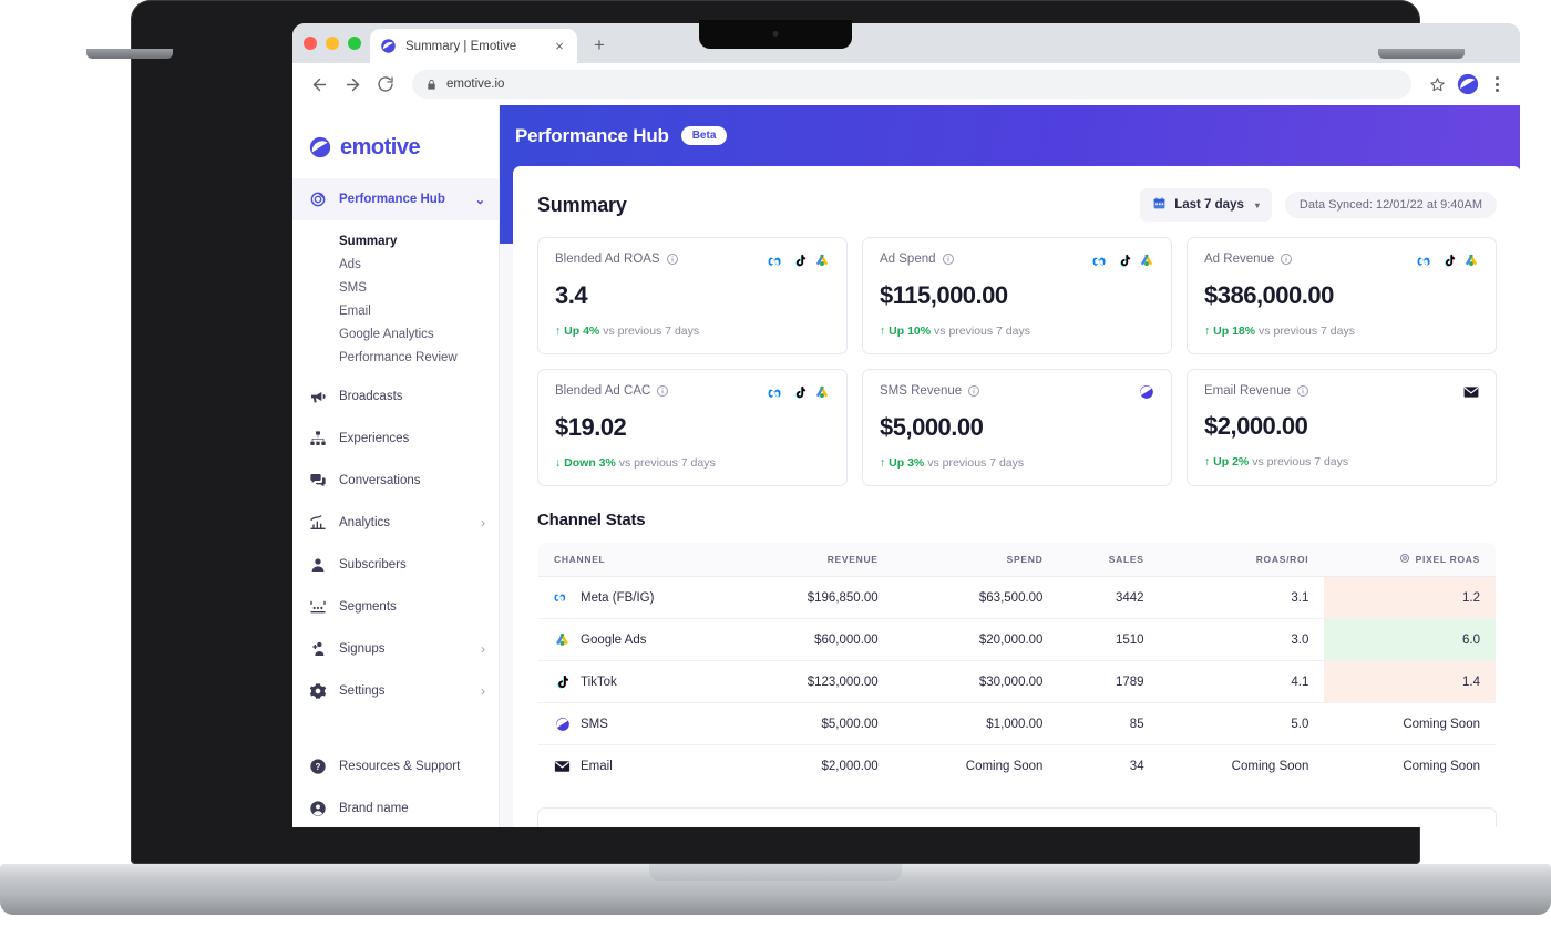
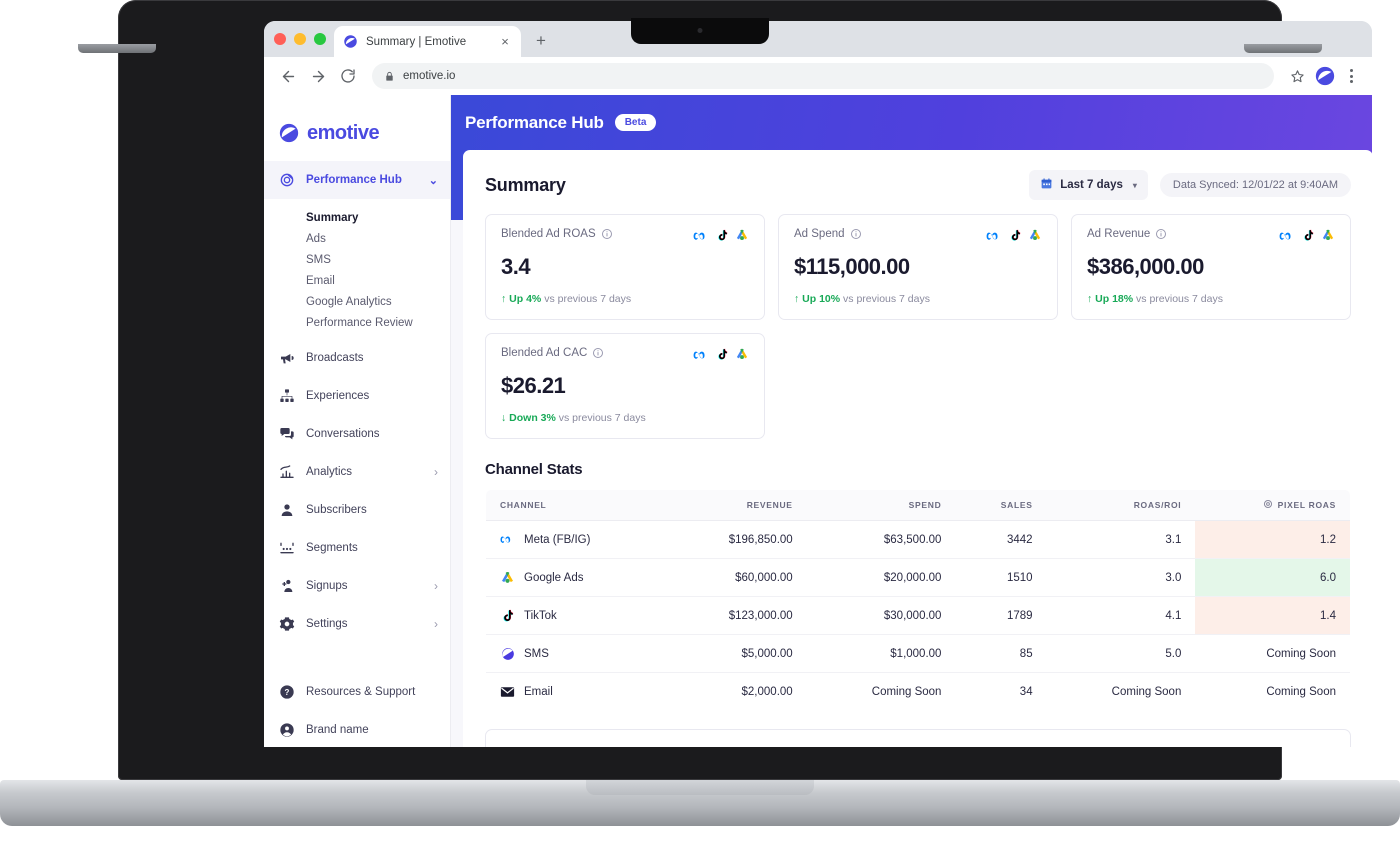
  Summary | Emotive
  ×
  +
  emotive.io
  emotive
  Performance Hub
  ⌄
  Summary
  Ads
  SMS
  Email
  Google Analytics
  Performance Review
  Broadcasts
  Experiences
  Conversations
  Analytics
  ›
  Subscribers
  Segments
  Signups
  ›
  Settings
  ›
  ?
  Resources & Support
  Brand name
  Performance Hub
  Beta
  Summary
  Last 7 days
  ▾
  Data Synced: 12/01/22 at 9:40AM
  Blended Ad ROAS
  3.4
  ↑ Up 4% vs previous 7 days
  Ad Spend
  $115,000.00
  ↑ Up 10% vs previous 7 days
  Ad Revenue
  $386,000.00
  ↑ Up 18% vs previous 7 days
  Blended Ad CAC
- $19.02
+ $26.21
  ↓ Down 3% vs previous 7 days
- SMS Revenue
- $5,000.00
- ↑ Up 3% vs previous 7 days
- Email Revenue
- $2,000.00
- ↑ Up 2% vs previous 7 days
  Channel Stats
  CHANNEL	REVENUE	SPEND	SALES	ROAS/ROI	PIXEL ROAS
  Meta (FB/IG)	$196,850.00	$63,500.00	3442	3.1	1.2
  Google Ads	$60,000.00	$20,000.00	1510	3.0	6.0
  TikTok	$123,000.00	$30,000.00	1789	4.1	1.4
  SMS	$5,000.00	$1,000.00	85	5.0	Coming Soon
  Email	$2,000.00	Coming Soon	34	Coming Soon	Coming Soon
